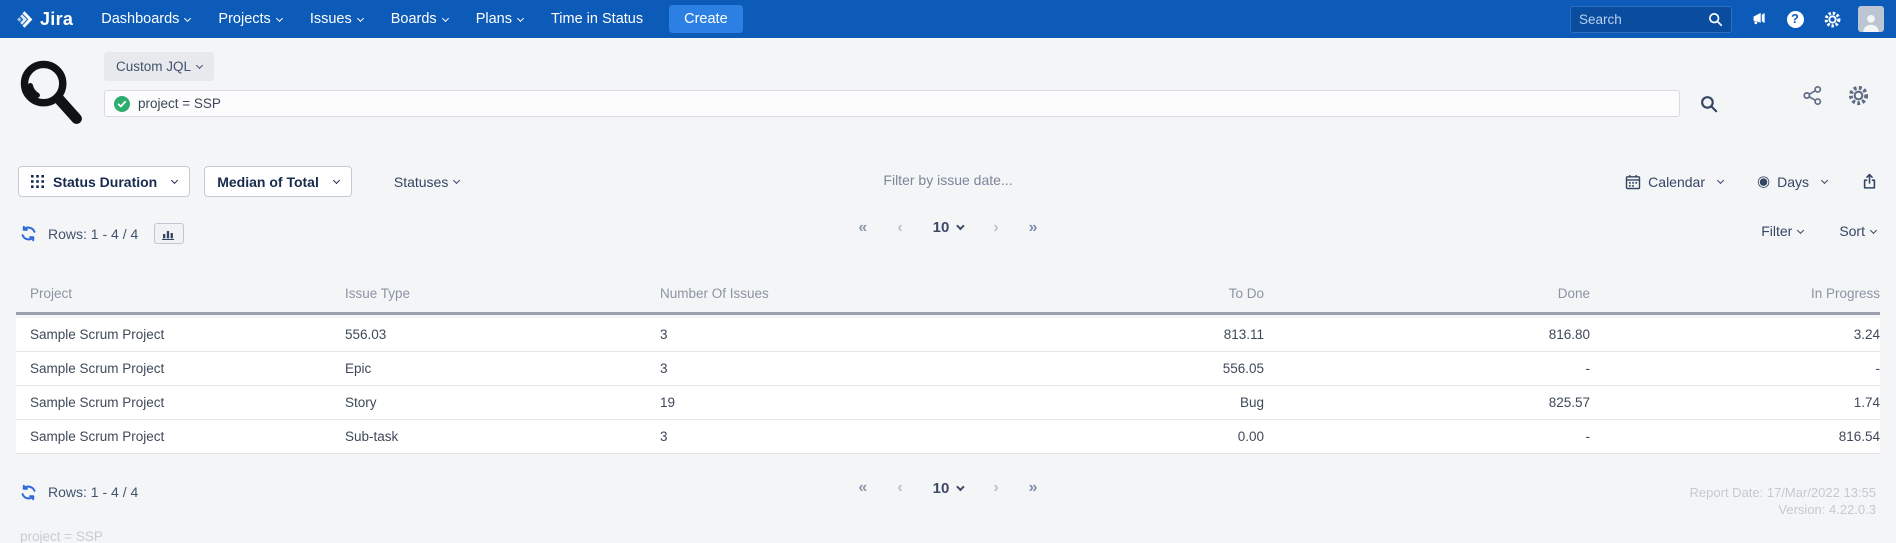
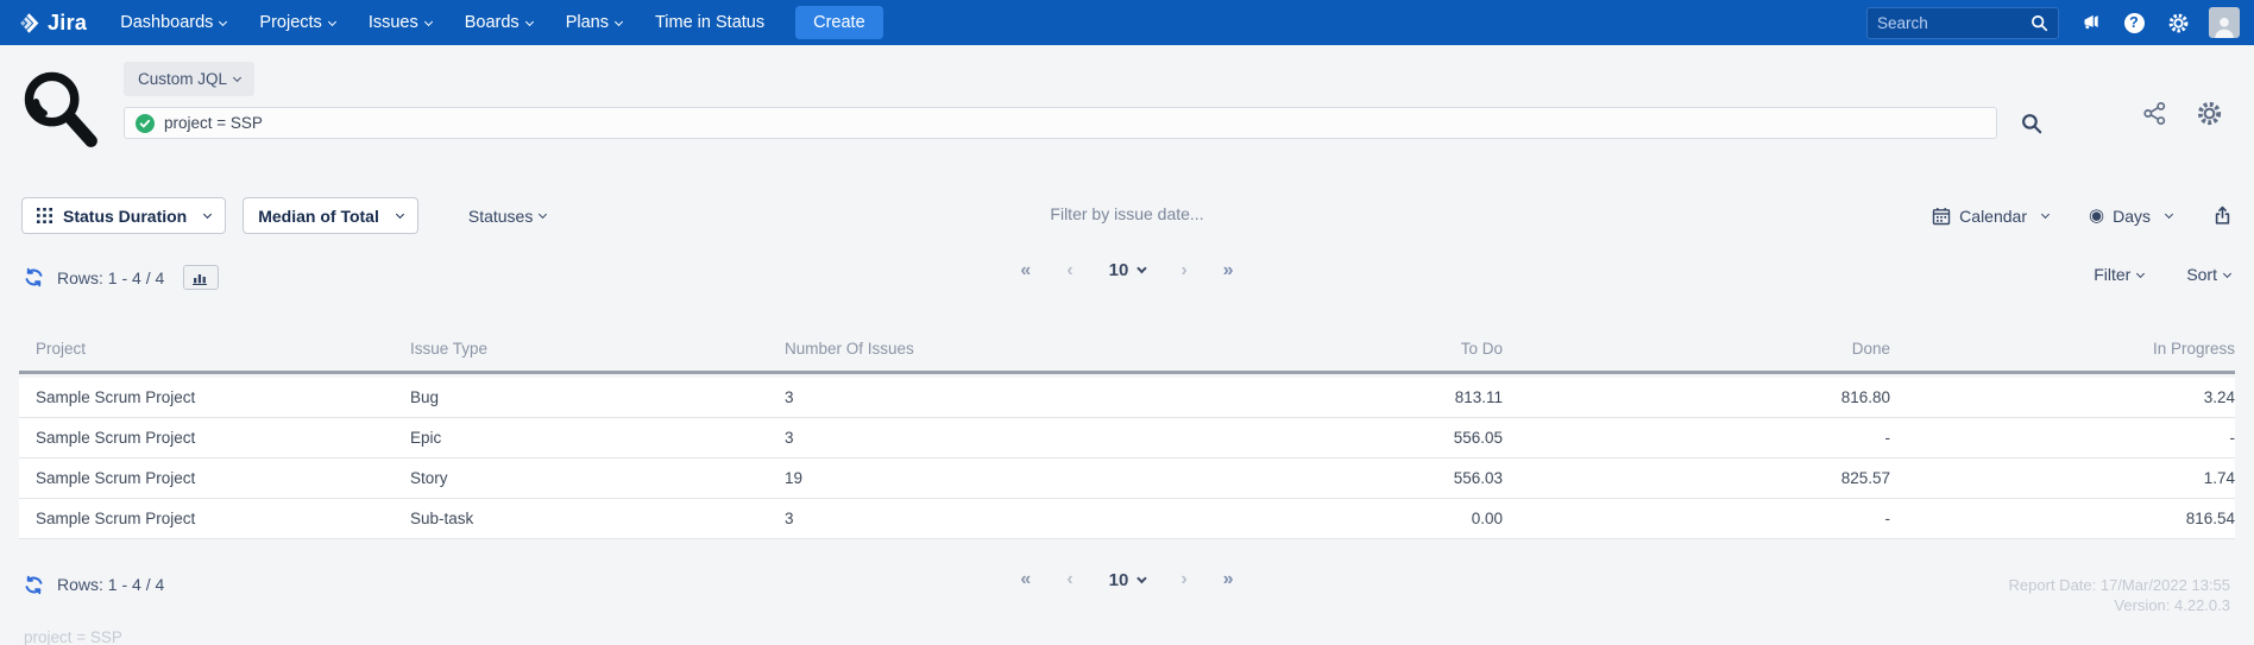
  Jira
  Dashboards
  Projects
  Issues
  Boards
  Plans
  Time in Status
  Create
  Search
  ?
  Custom JQL
  project = SSP
  Status Duration
  Median of Total
  Statuses
  Filter by issue date...
  Calendar
  ◉
  Days
  Rows: 1 - 4 / 4
  «
  ‹
  10
  ›
  »
  Filter
  Sort
  Project	Issue Type	Number Of Issues	To Do	Done	In Progress
- Sample Scrum Project	556.03	3	813.11	816.80	3.24
+ Sample Scrum Project	Bug	3	813.11	816.80	3.24
  Sample Scrum Project	Epic	3	556.05	-	-
- Sample Scrum Project	Story	19	Bug	825.57	1.74
+ Sample Scrum Project	Story	19	556.03	825.57	1.74
  Sample Scrum Project	Sub-task	3	0.00	-	816.54
  Rows: 1 - 4 / 4
  «
  ‹
  10
  ›
  »
  Report Date: 17/Mar/2022 13:55
  Version: 4.22.0.3
  project = SSP
